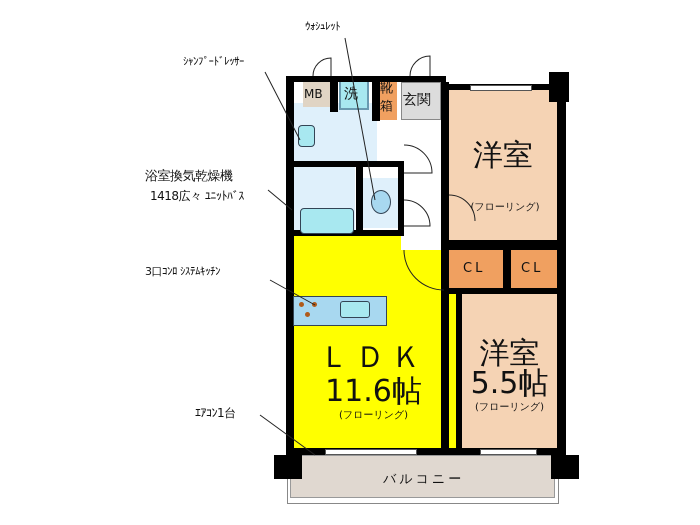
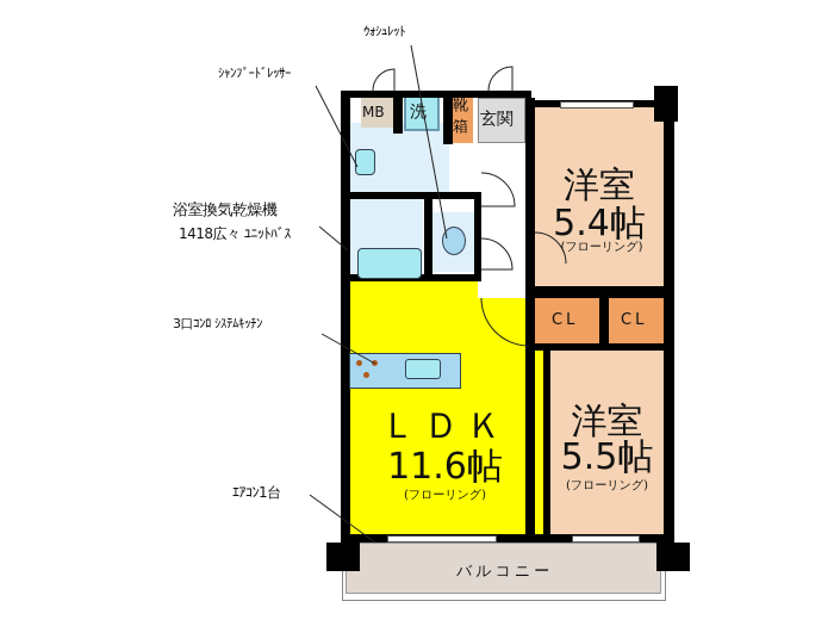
  バルコニー
  MB
  洗
  靴箱
  玄関
  洋室
+ 5.4帖
  (フローリング)
  CL
  CL
  洋室
  5.5帖
  (フローリング)
  ＬＤＫ
  11.6帖
  (フローリング)
  ｳｫｼｭﾚｯﾄ
  ｼｬﾝﾌﾟｰﾄﾞﾚｯｻｰ
  浴室換気乾燥機
  1418広々 ﾕﾆｯﾄﾊﾞｽ
  3口ｺﾝﾛ ｼｽﾃﾑｷｯﾁﾝ
  ｴｱｺﾝ1台
